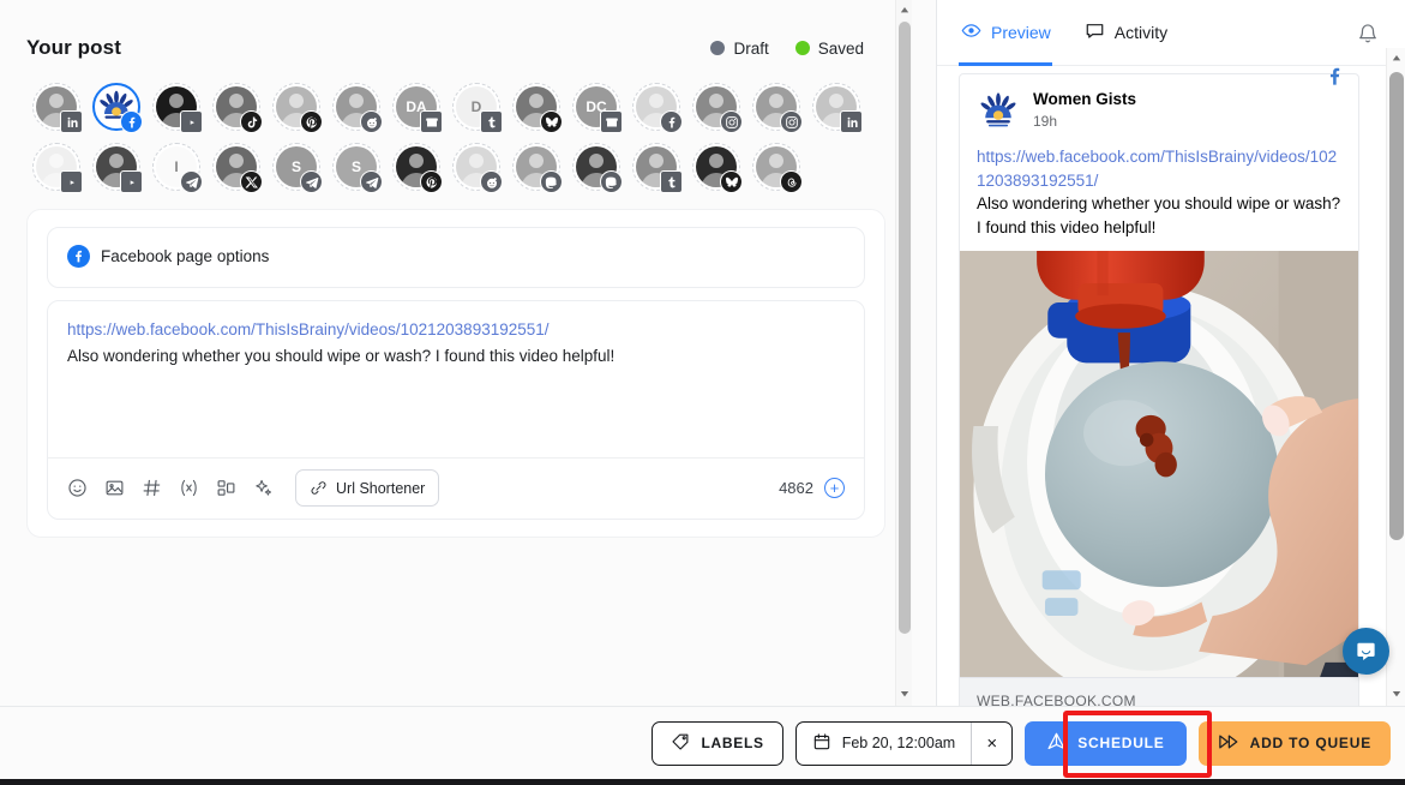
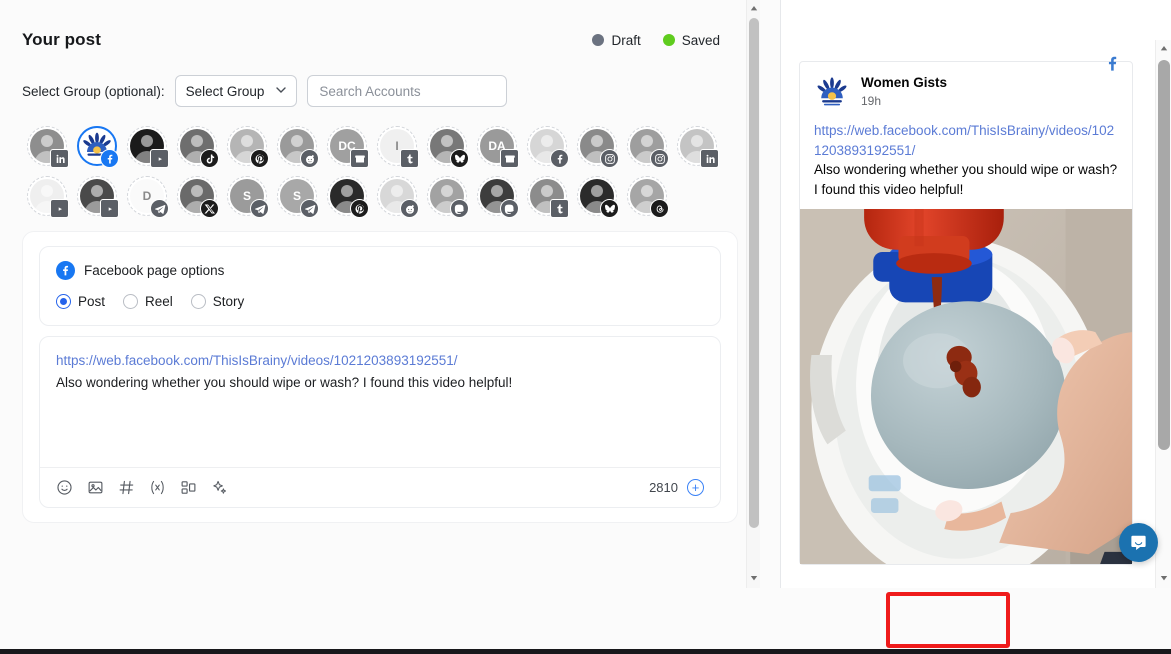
  Your post
  Draft
  Saved
+ Select Group (optional):
+ Select Group
+ Search Accounts
- DA
+ DC
- D
+ I
- DC
+ DA
- I
+ D
  S
  S
  Facebook page options
+ Post
+ Reel
+ Story
  https://web.facebook.com/ThisIsBrainy/videos/1021203893192551/
  Also wondering whether you should wipe or wash? I found this video helpful!
- Url Shortener
- 4862
+ 2810
  +
- Preview
- Activity
  Women Gists
  19h
  https://web.facebook.com/ThisIsBrainy/videos/1021203893192551/
  Also wondering whether you should wipe or wash? I found this video helpful!
- WEB.FACEBOOK.COM
- LABELS
- Feb 20, 12:00am
- ×
- SCHEDULE
- ADD TO QUEUE
